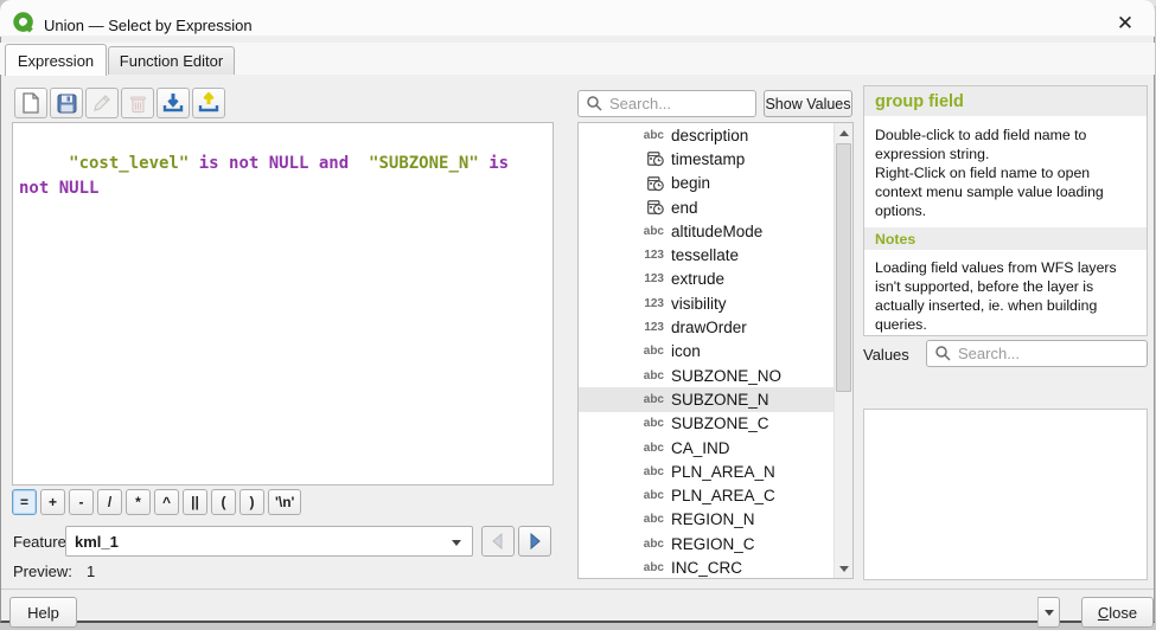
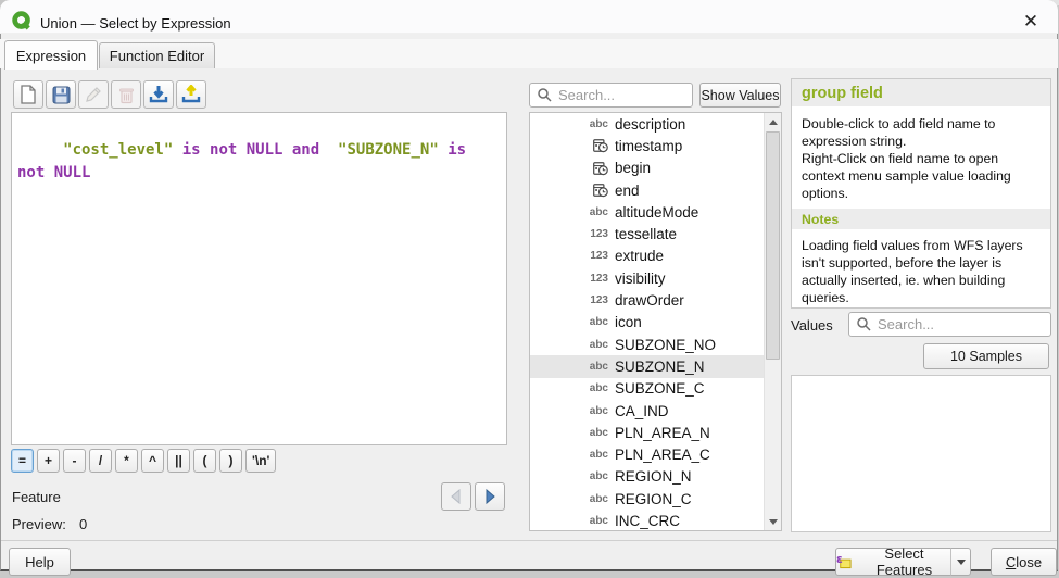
  Union — Select by Expression
  ✕
  Expression
  Function Editor
  "cost_level" is not NULL and "SUBZONE_N" is
  not NULL
  =
  +
  -
  /
  *
  ^
  ||
  (
  )
  '\n'
  Feature
- kml_1
  Preview:
- 1
+ 0
  Search...
  Show Values
  abc
  description
  timestamp
  begin
  end
  abc
  altitudeMode
  123
  tessellate
  123
  extrude
  123
  visibility
  123
  drawOrder
  abc
  icon
  abc
  SUBZONE_NO
  abc
  SUBZONE_N
  abc
  SUBZONE_C
  abc
  CA_IND
  abc
  PLN_AREA_N
  abc
  PLN_AREA_C
  abc
  REGION_N
  abc
  REGION_C
  abc
  INC_CRC
  group field
  Double-click to add field name to expression string.
  Right-Click on field name to open context menu sample value loading options.
  Notes
  Loading field values from WFS layers isn't supported, before the layer is actually inserted, ie. when building queries.
  Values
  Search...
+ 10 Samples
  Help
+ ε
+ Select Features
  Close
